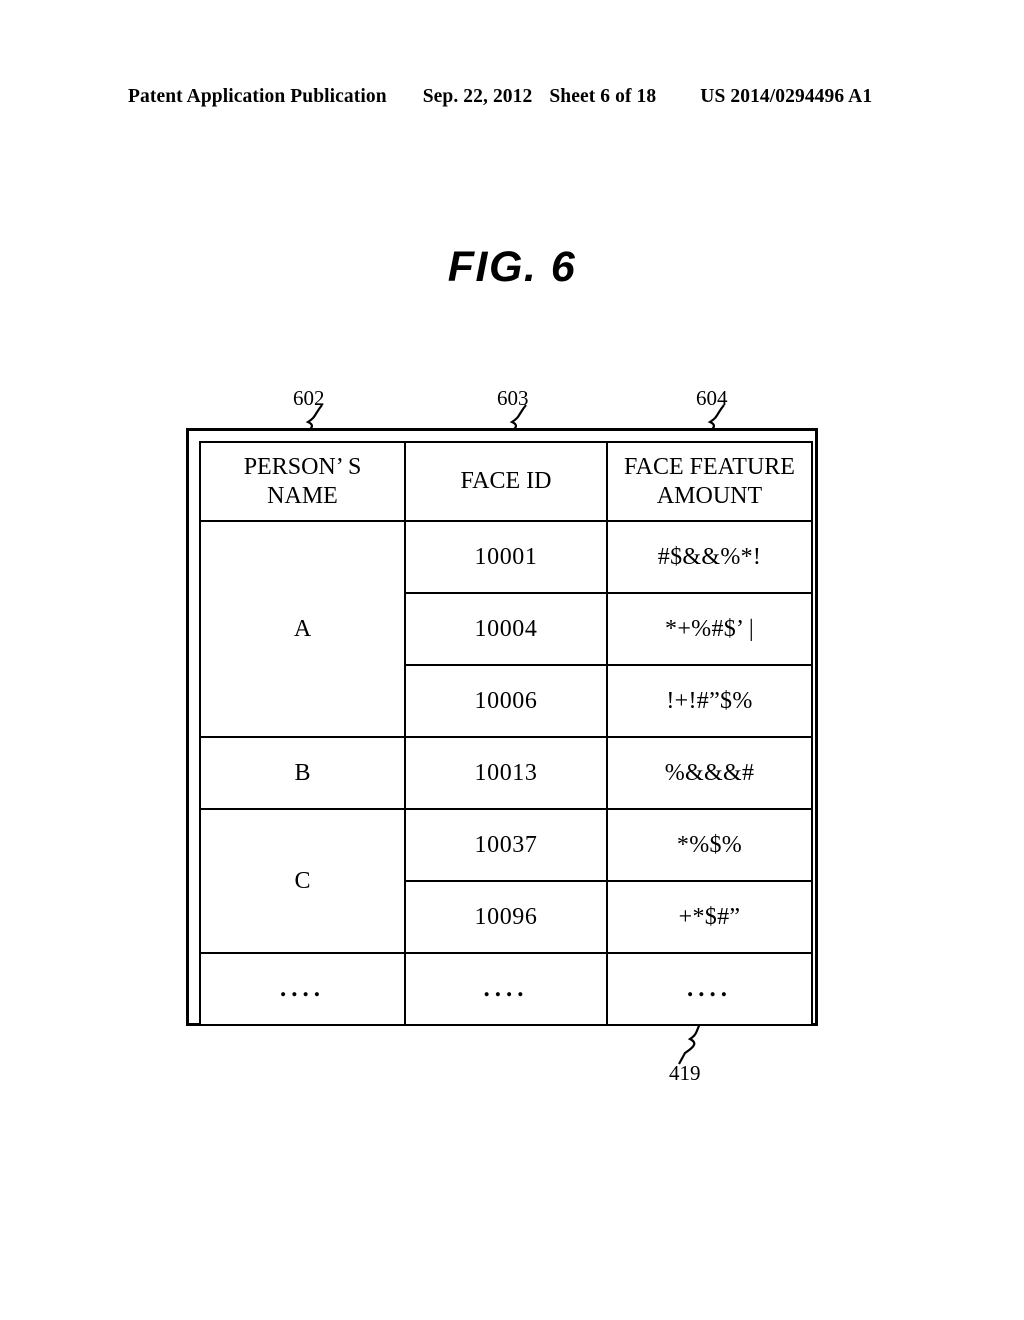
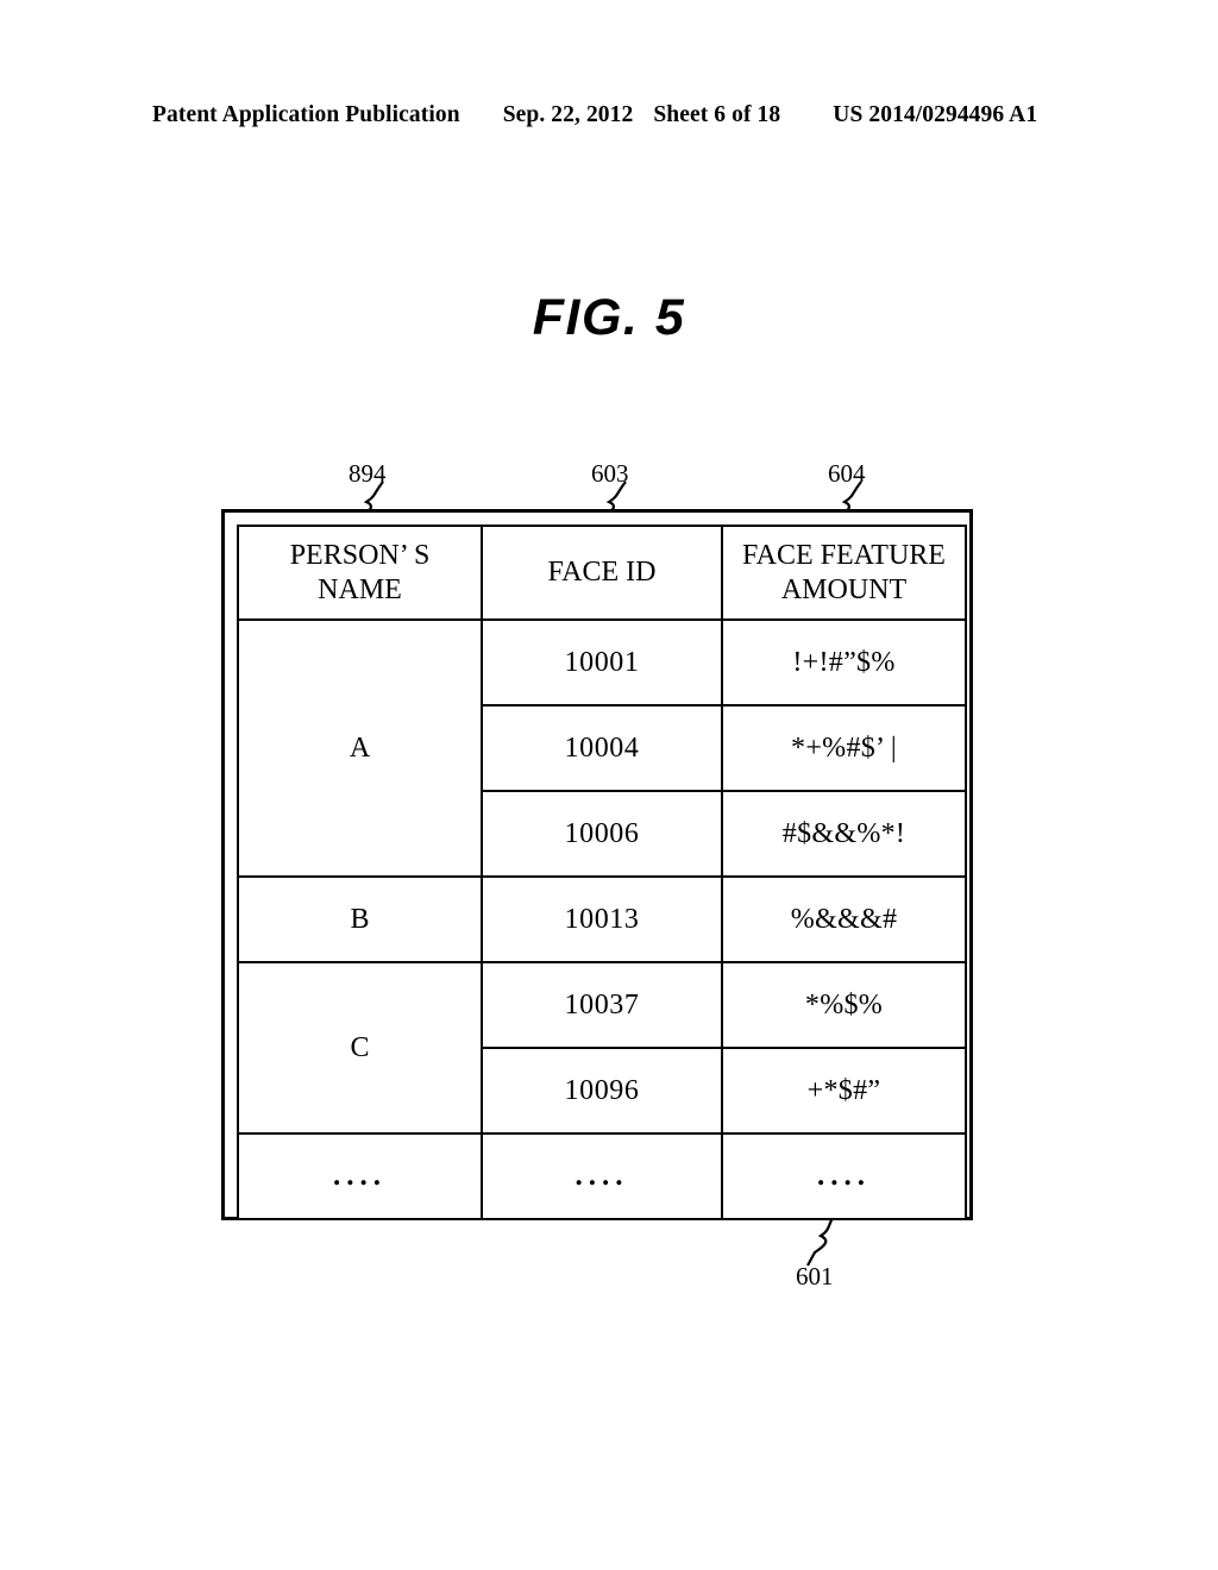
  Patent Application Publication
  Sep. 22, 2012 Sheet 6 of 18
  US 2014/0294496 A1
- FIG. 6
+ FIG. 5
- 602
+ 894
  603
  604
- 419
+ 601
  PERSON’ S NAME	FACE ID	FACE FEATURE AMOUNT
- A	10001	#$&&%*!
+ A	10001	!+!#”$%
  10004	*+%#$’ |
- 10006	!+!#”$%
+ 10006	#$&&%*!
  B	10013	%&&&#
  C	10037	*%$%
  10096	+*$#”
  ....	....	....
